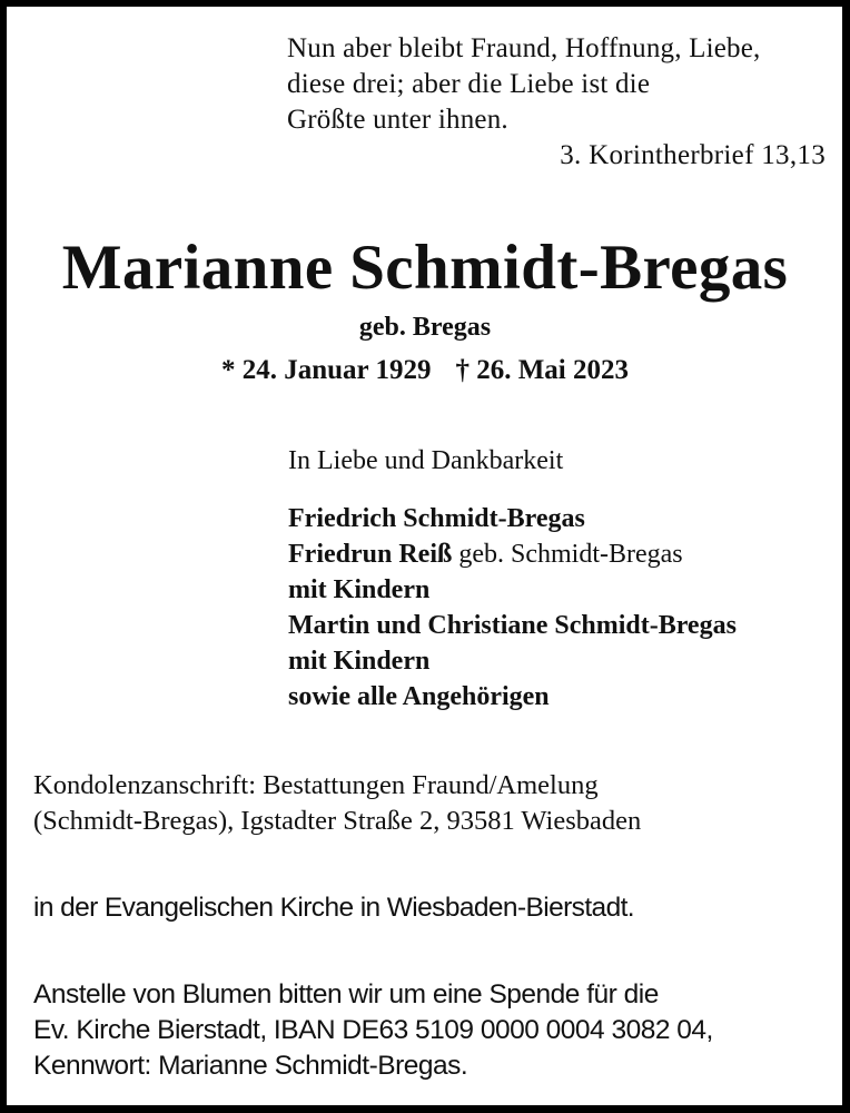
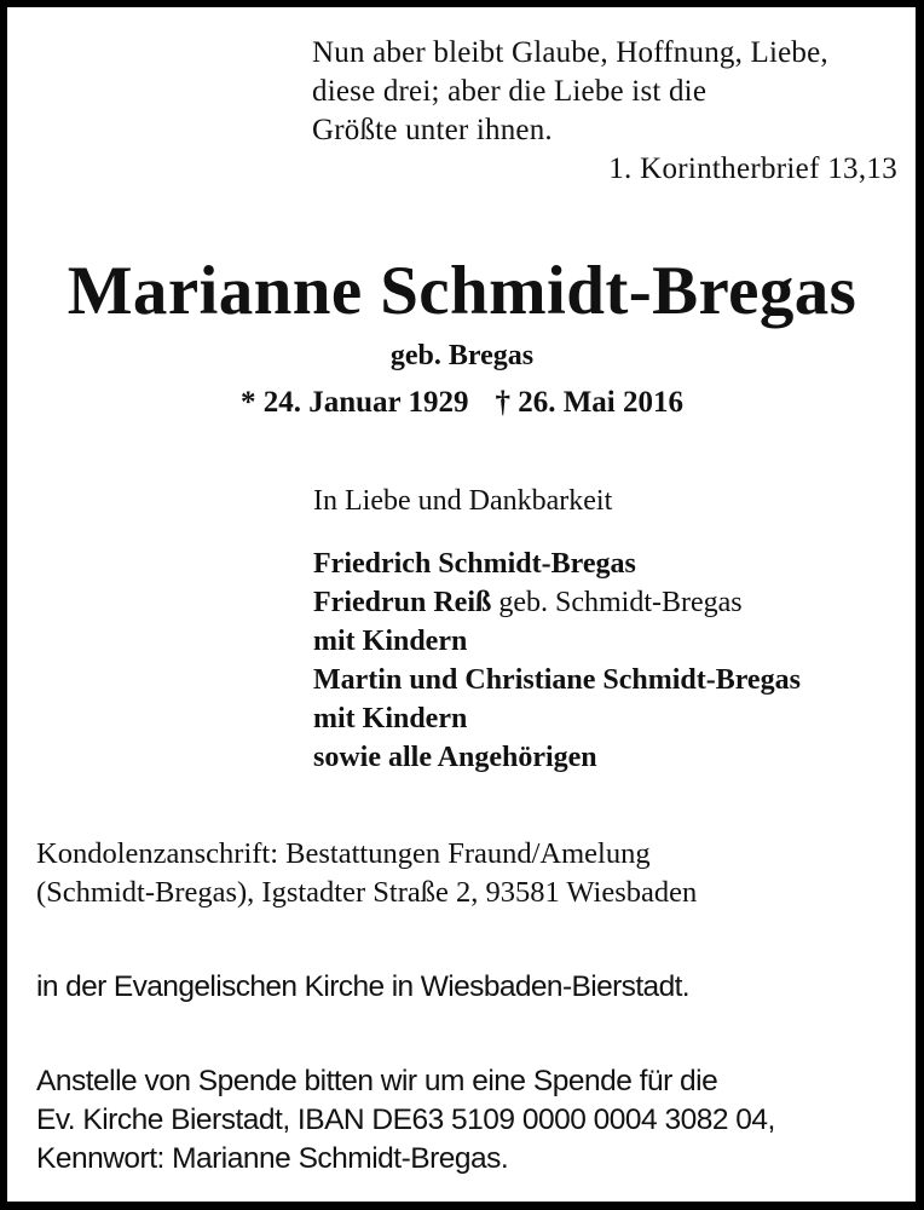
- Nun aber bleibt Fraund, Hoffnung, Liebe,
+ Nun aber bleibt Glaube, Hoffnung, Liebe,
  diese drei; aber die Liebe ist die
  Größte unter ihnen.
- 3. Korintherbrief 13,13
+ 1. Korintherbrief 13,13
  Marianne Schmidt-Bregas
  geb. Bregas
- * 24. Januar 1929 † 26. Mai 2023
+ * 24. Januar 1929 † 26. Mai 2016
  In Liebe und Dankbarkeit
  Friedrich Schmidt-Bregas
  Friedrun Reiß geb. Schmidt-Bregas
  mit Kindern
  Martin und Christiane Schmidt-Bregas
  mit Kindern
  sowie alle Angehörigen
  Kondolenzanschrift: Bestattungen Fraund/Amelung
  (Schmidt-Bregas), Igstadter Straße 2, 93581 Wiesbaden
  in der Evangelischen Kirche in Wiesbaden-Bierstadt.
- Anstelle von Blumen bitten wir um eine Spende für die
+ Anstelle von Spende bitten wir um eine Spende für die
  Ev. Kirche Bierstadt, IBAN DE63 5109 0000 0004 3082 04,
  Kennwort: Marianne Schmidt-Bregas.
